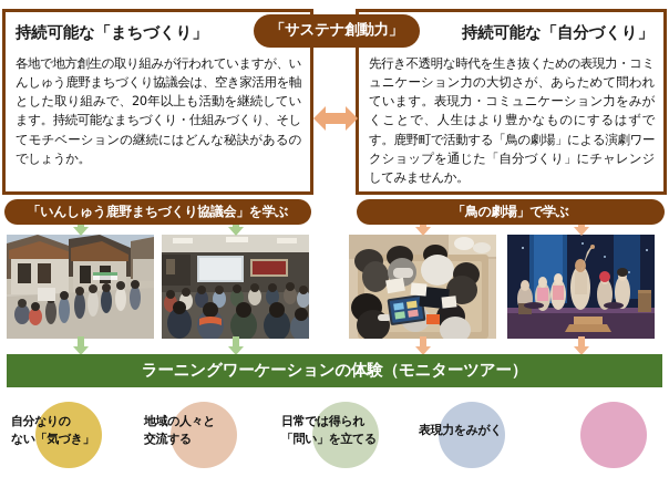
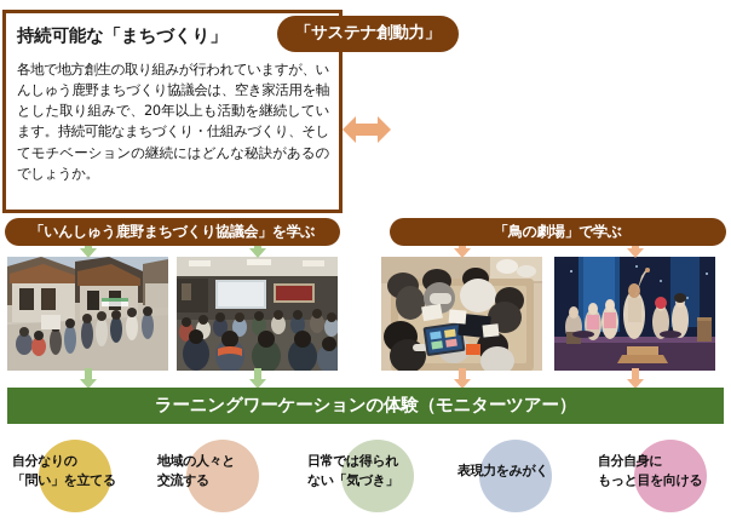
  持続可能な「まちづくり」
  各地で地方創生の取り組みが行われていますが、いんしゅう鹿野まちづくり協議会は、空き家活用を軸とした取り組みで、20年以上も活動を継続しています。持続可能なまちづくり・仕組みづくり、そしてモチベーションの継続にはどんな秘訣があるのでしょうか。
- 持続可能な「自分づくり」
- 先行き不透明な時代を生き抜くための表現力・コミュニケーション力の大切さが、あらためて問われています。表現力・コミュニケーション力をみがくことで、人生はより豊かなものにするはずです。鹿野町で活動する「鳥の劇場」による演劇ワークショップを通じた「自分づくり」にチャレンジしてみませんか。
  「サステナ創動力」
  「いんしゅう鹿野まちづくり協議会」を学ぶ
  「鳥の劇場」で学ぶ
  ラーニングワーケーションの体験（モニターツアー）
  自分なりの
- ない「気づき」
+ 「問い」を立てる
  地域の人々と
  交流する
  日常では得られ
- 「問い」を立てる
+ ない「気づき」
  表現力をみがく
+ 自分自身に
+ もっと目を向ける
